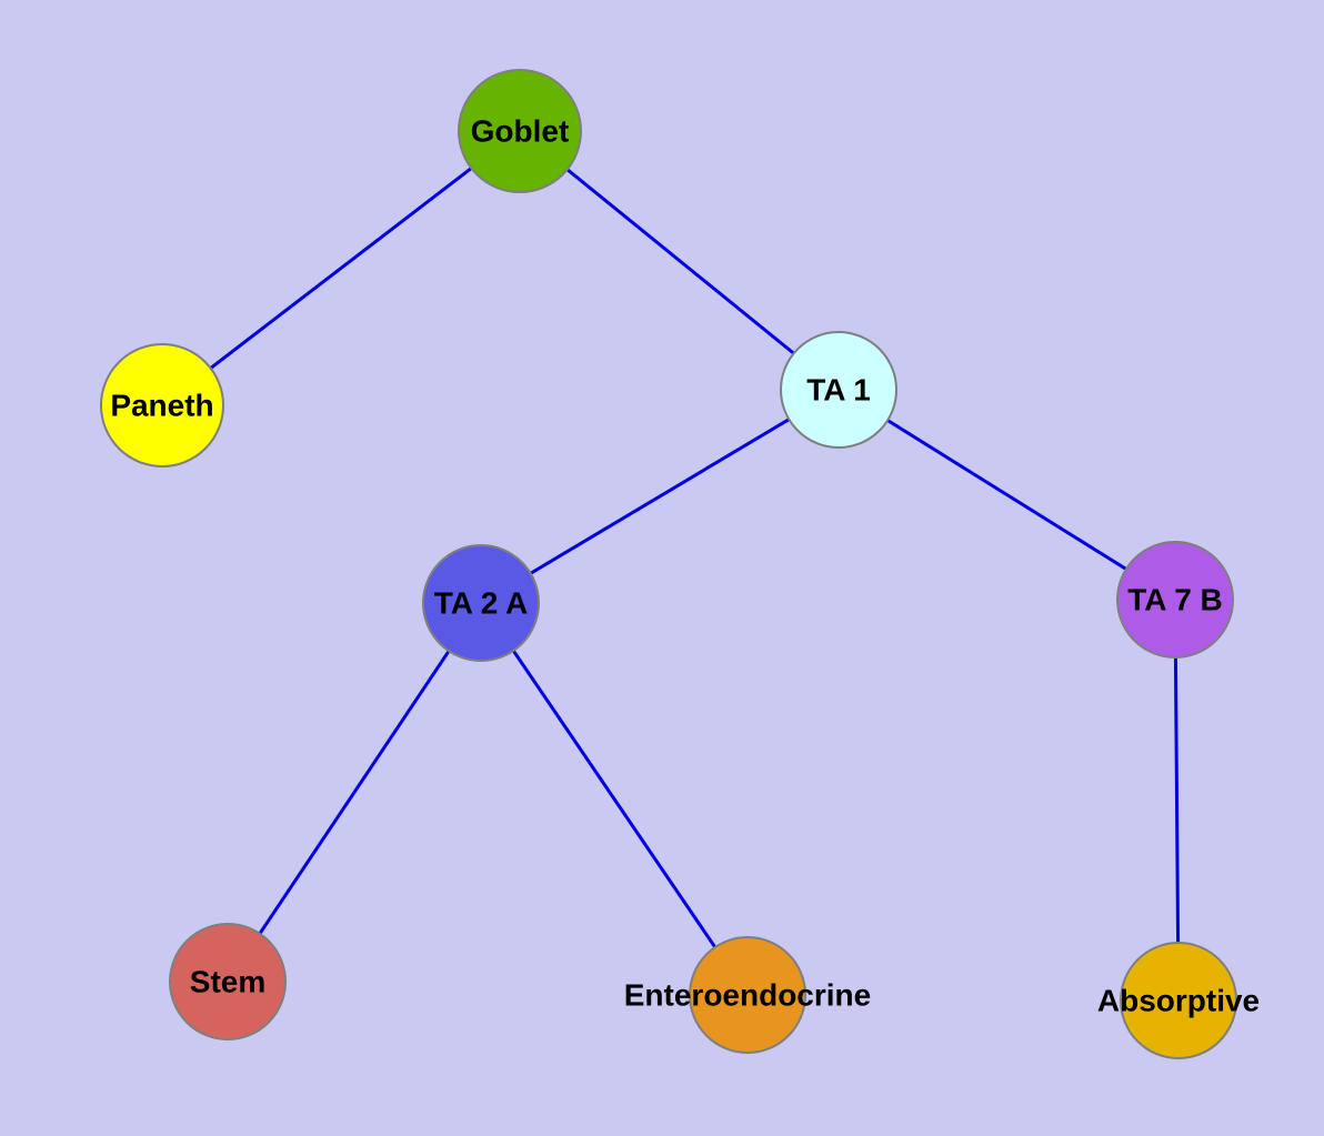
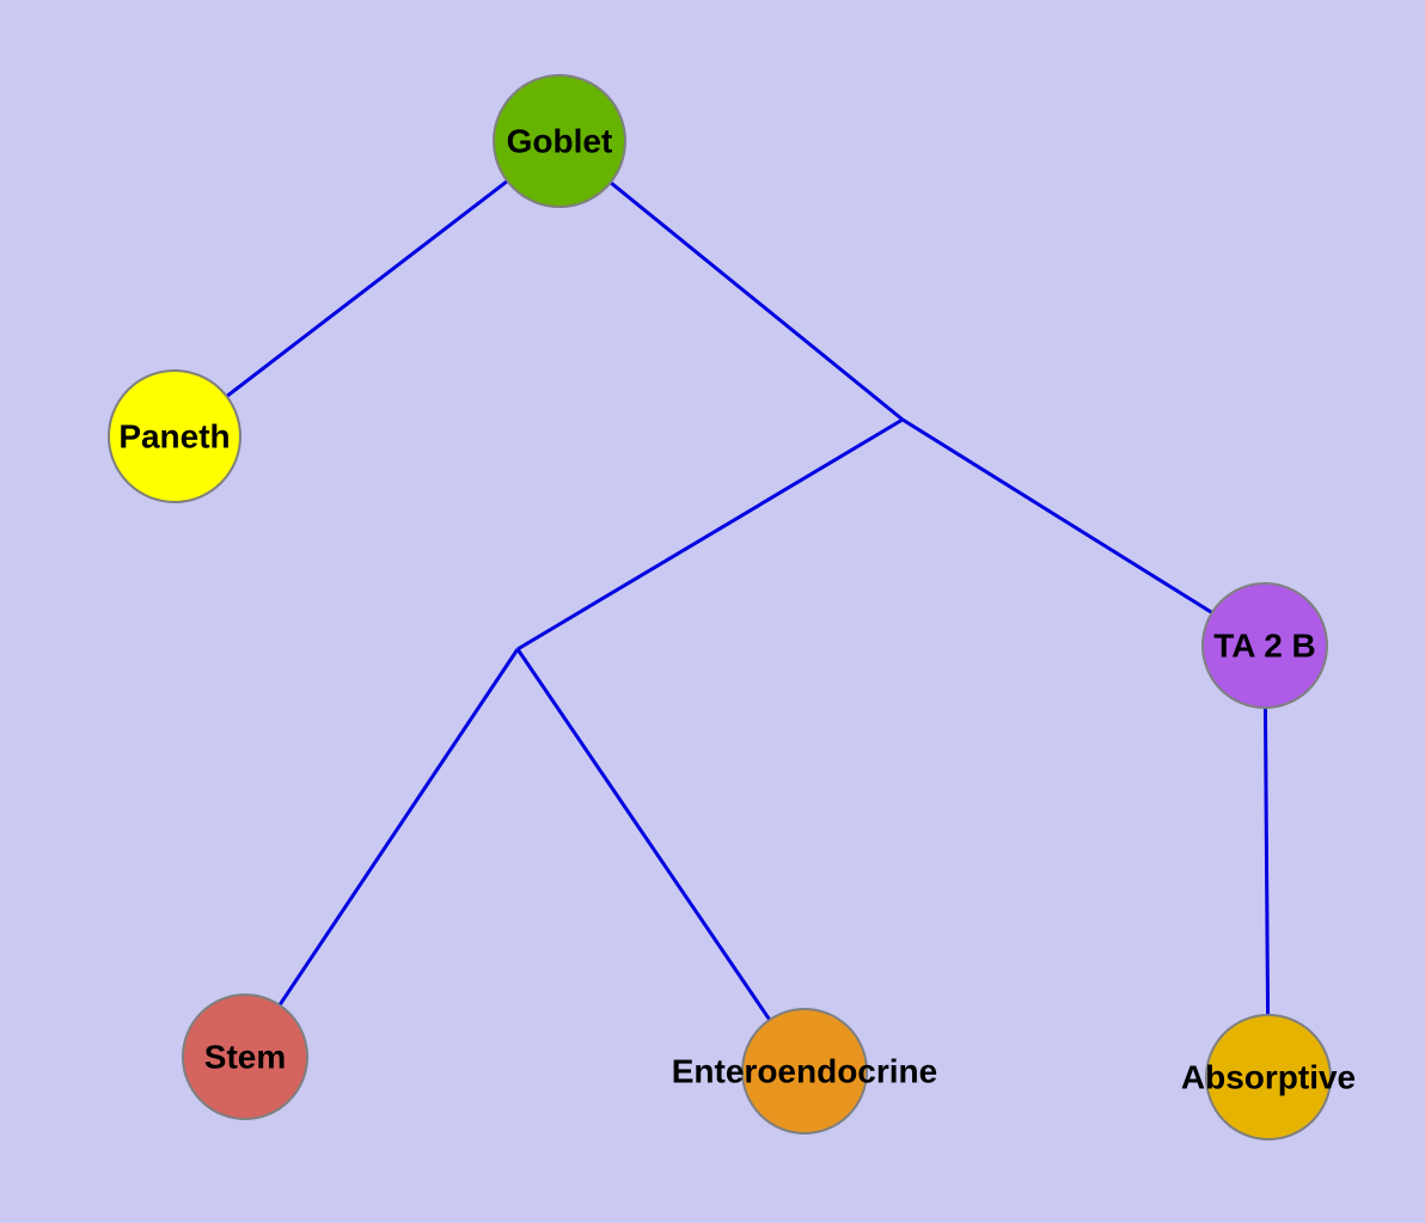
  Goblet
  Paneth
- TA 1
- TA 2 A
- TA 7 B
+ TA 2 B
  Stem
  Enteroendocrine
  Absorptive
